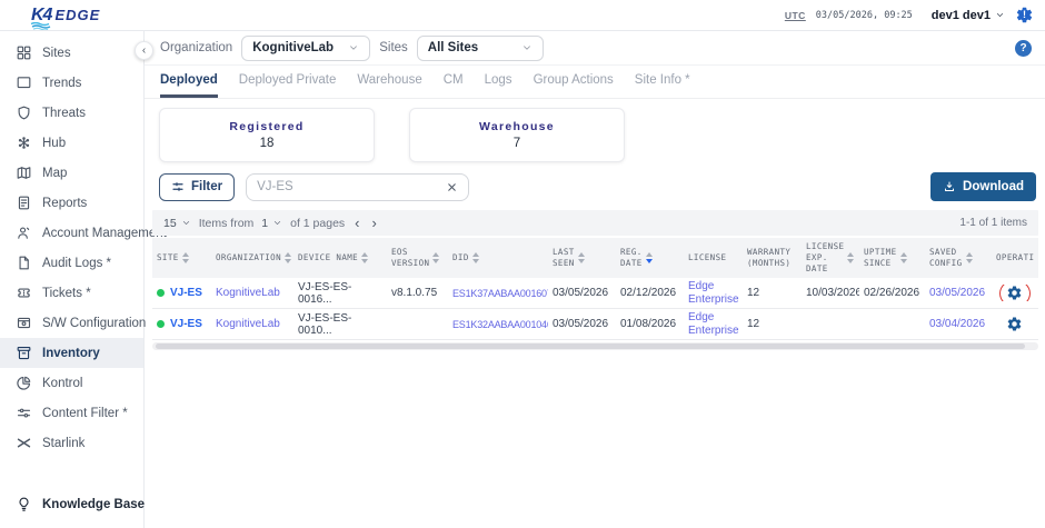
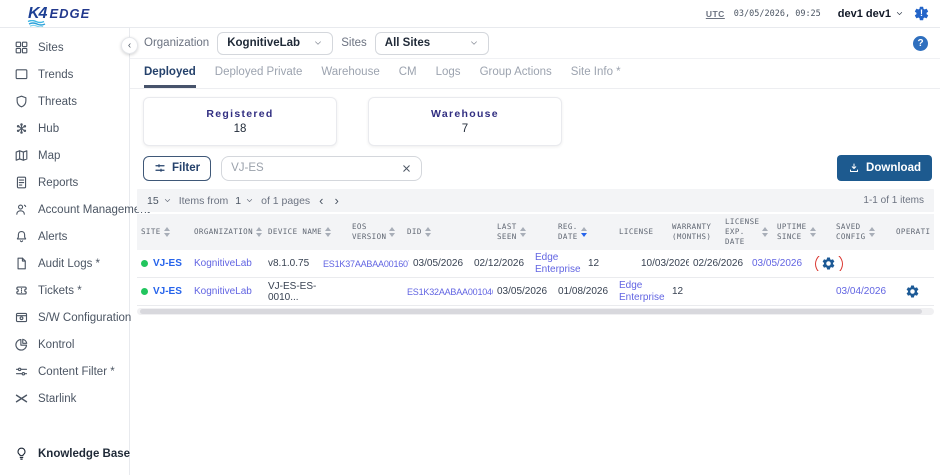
  K4
  EDGE
  UTC
  03/05/2026, 09:25
  dev1 dev1
  !
  Sites
  Trends
  Threats
  Hub
  Map
  Reports
  Account Managem
+ Alerts
  Audit Logs *
  Tickets *
  S/W Configuration
- Inventory
  Kontrol
  Content Filter *
  Starlink
  Knowledge Base
  ‹
  Organization
  KognitiveLab
  Sites
  All Sites
  ?
  Deployed
  Deployed Private
  Warehouse
  CM
  Logs
  Group Actions
  Site Info *
  Registered
  18
  Warehouse
  7
  Filter
  VJ-ES
  Download
  15
  Items from
  1
  of 1 pages
  ‹
  ›
  1-1 of 1 items
  SITE
  ORGANIZATION
  DEVICE NAME
  EOS
  VERSION
  DID
  LAST
  SEEN
  REG.
  DATE
  LICENSE
  WARRANTY
  (MONTHS)
  LICENSE
  EXP.
  DATE
  UPTIME
  SINCE
  SAVED
  CONFIG
  OPERATI
  VJ-ES
  KognitiveLab
- VJ-ES-ES-0016...
  v8.1.0.75
  ES1K37AABAA00160
  03/05/2026
  02/12/2026
  Edge Enterprise
  12
  10/03/2026
  02/26/2026
  03/05/2026
  VJ-ES
  KognitiveLab
  VJ-ES-ES-0010...
  ES1K32AABAA00104
  03/05/2026
  01/08/2026
  Edge Enterprise
  12
  03/04/2026
